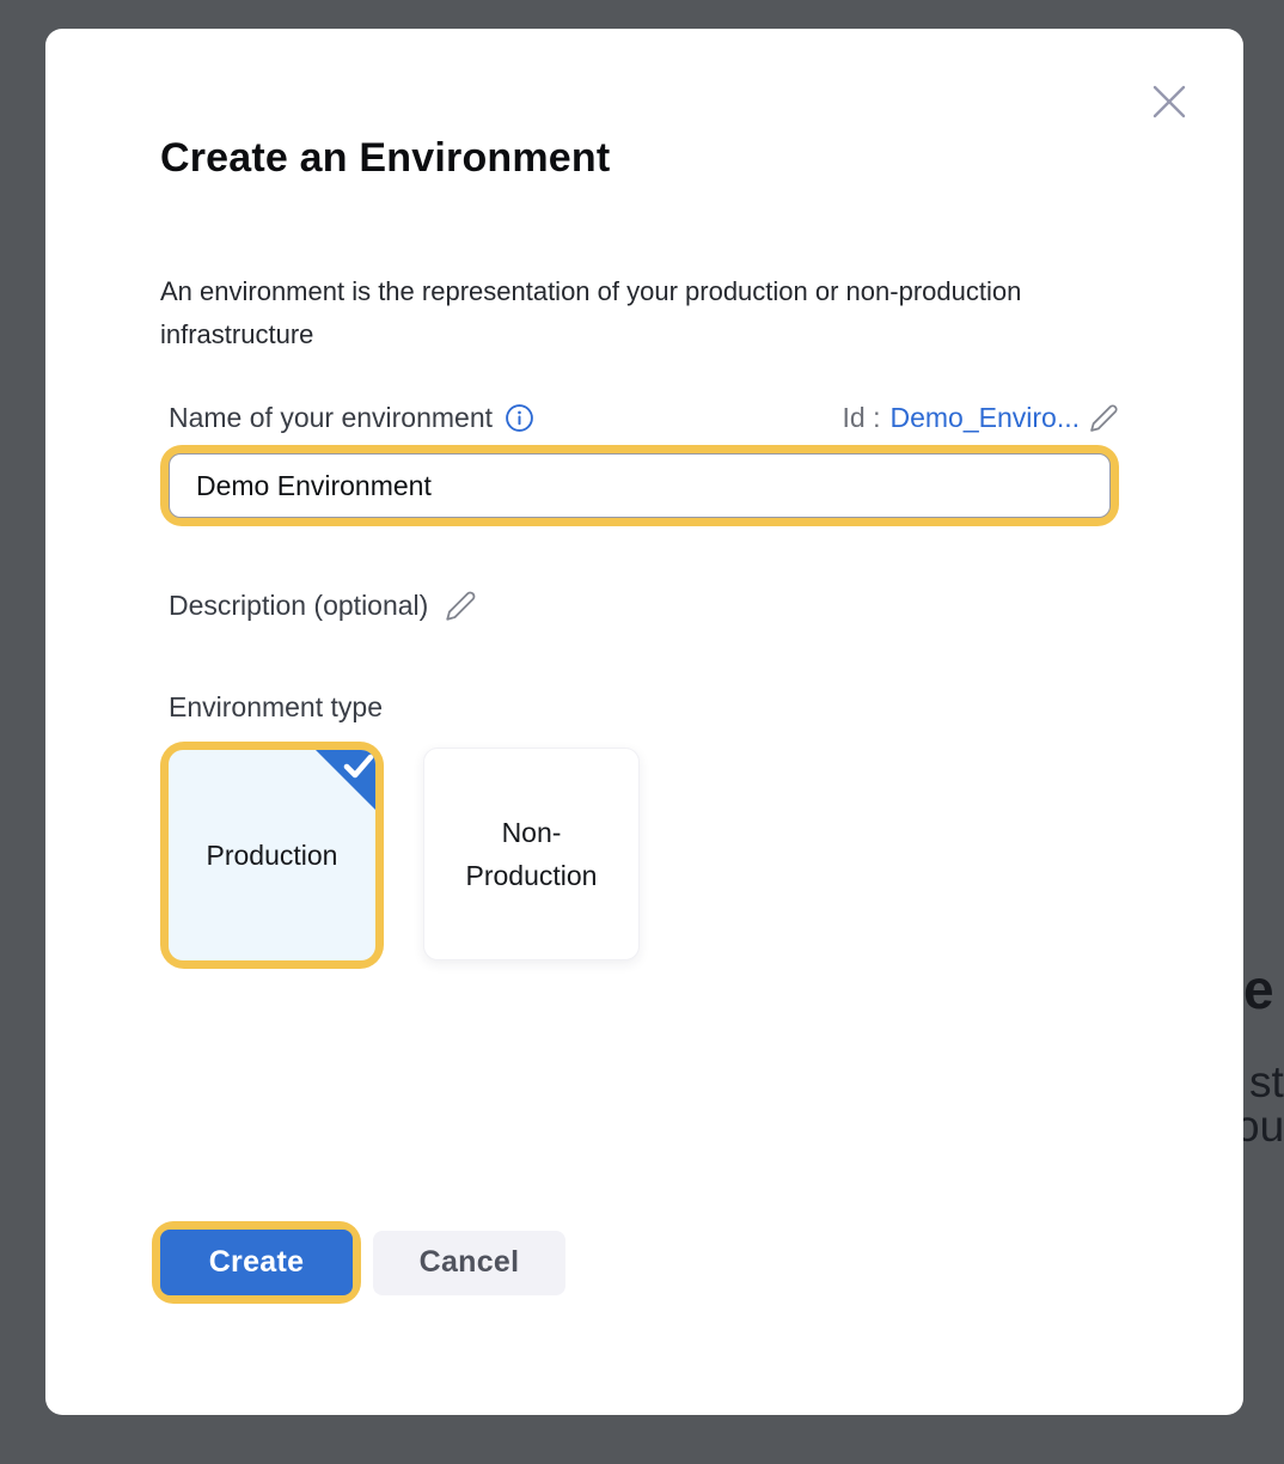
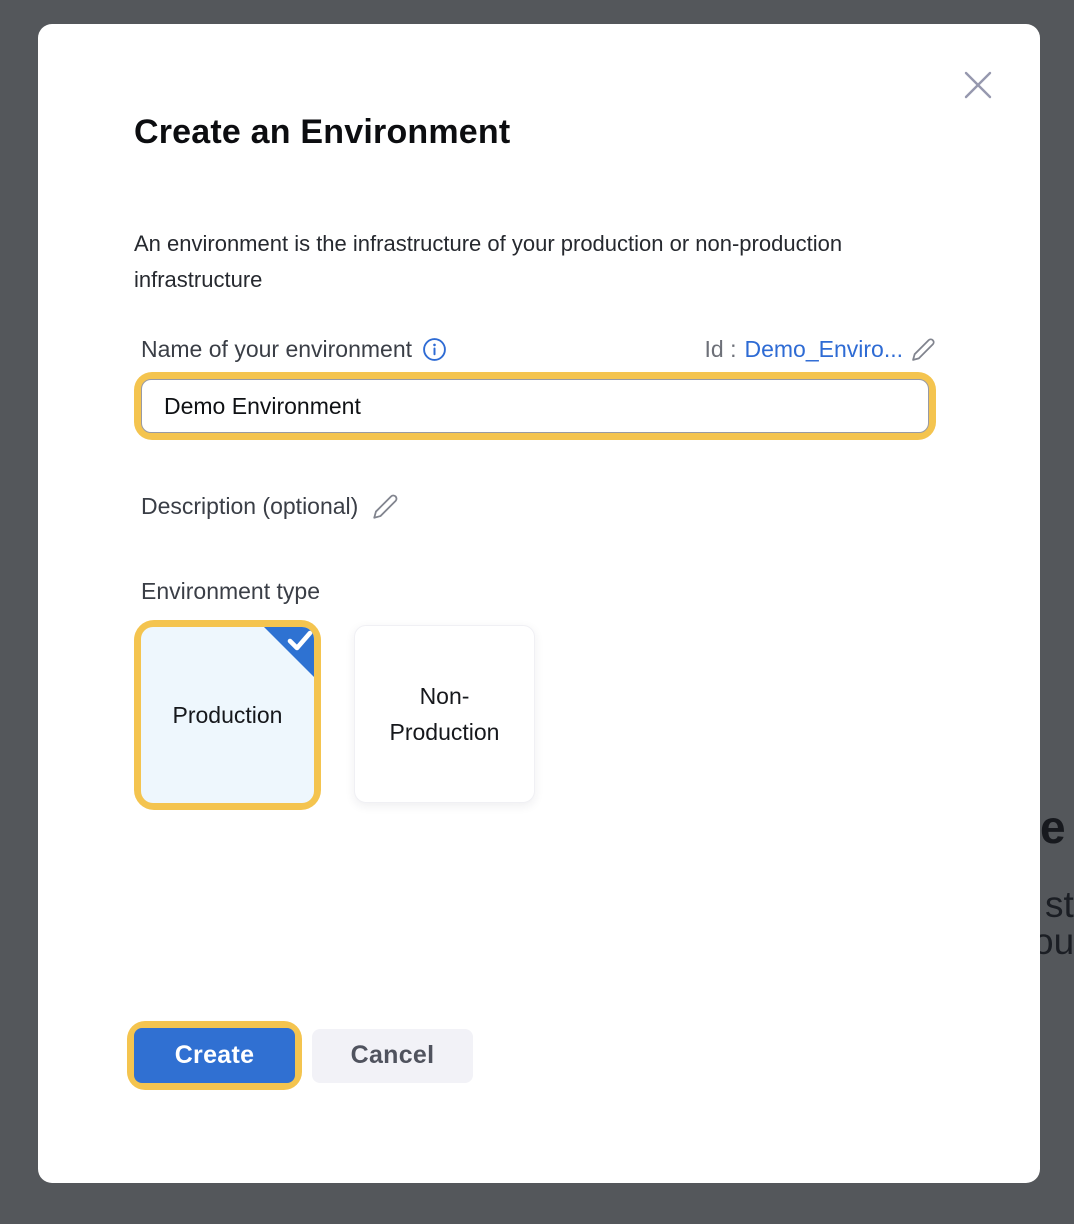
  e
  st
  ou
  Create an Environment
- An environment is the representation of your production or non-production infrastructure
+ An environment is the infrastructure of your production or non-production infrastructure
  Name of your environment
  Id :
  Demo_Enviro...
  Demo Environment
  Description (optional)
  Environment type
  Production
  Non-Production
  Create
  Cancel
